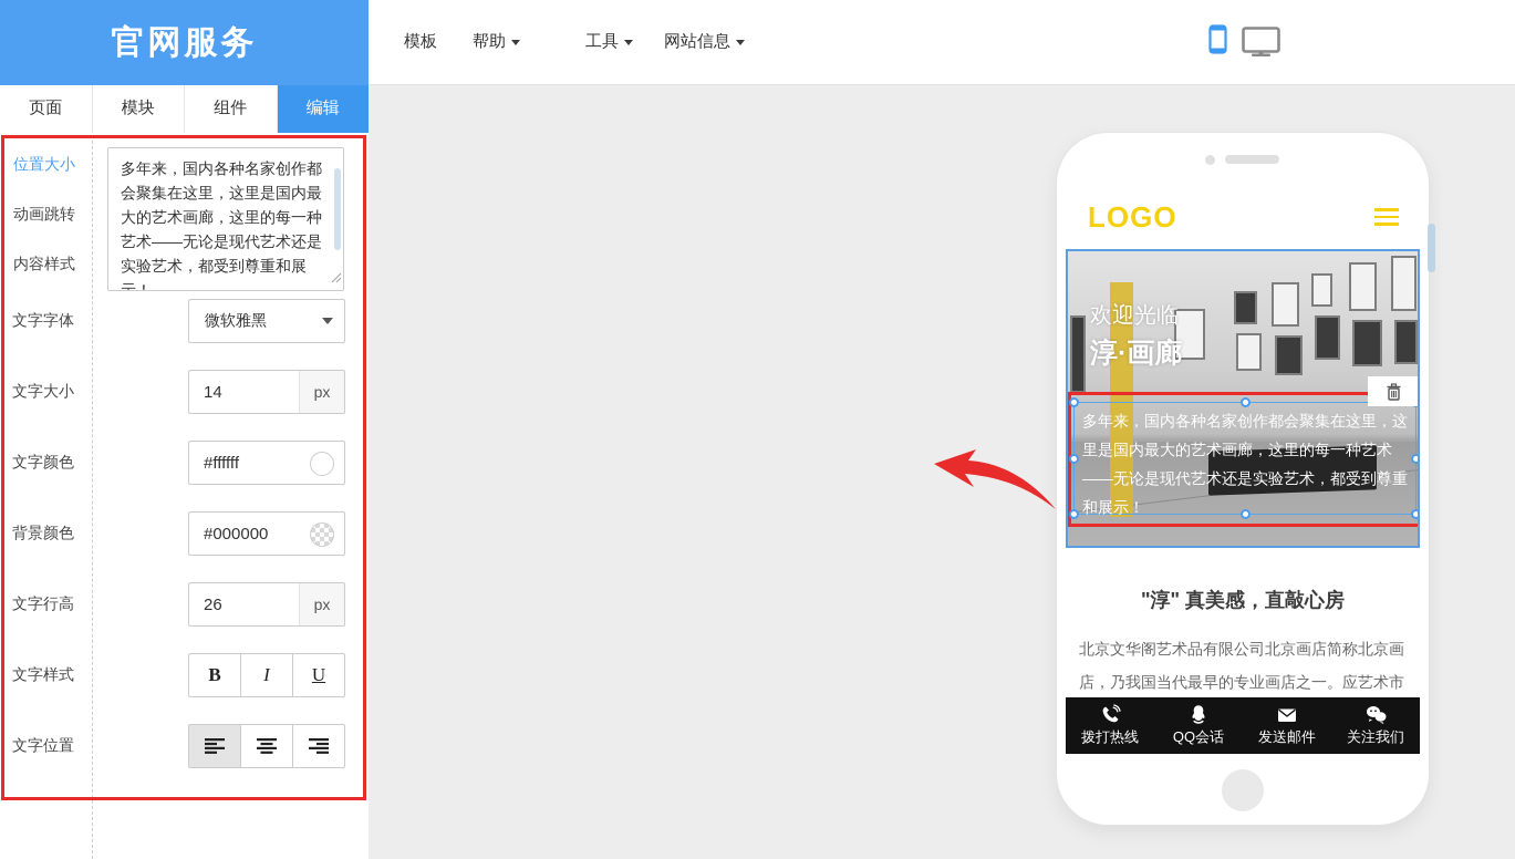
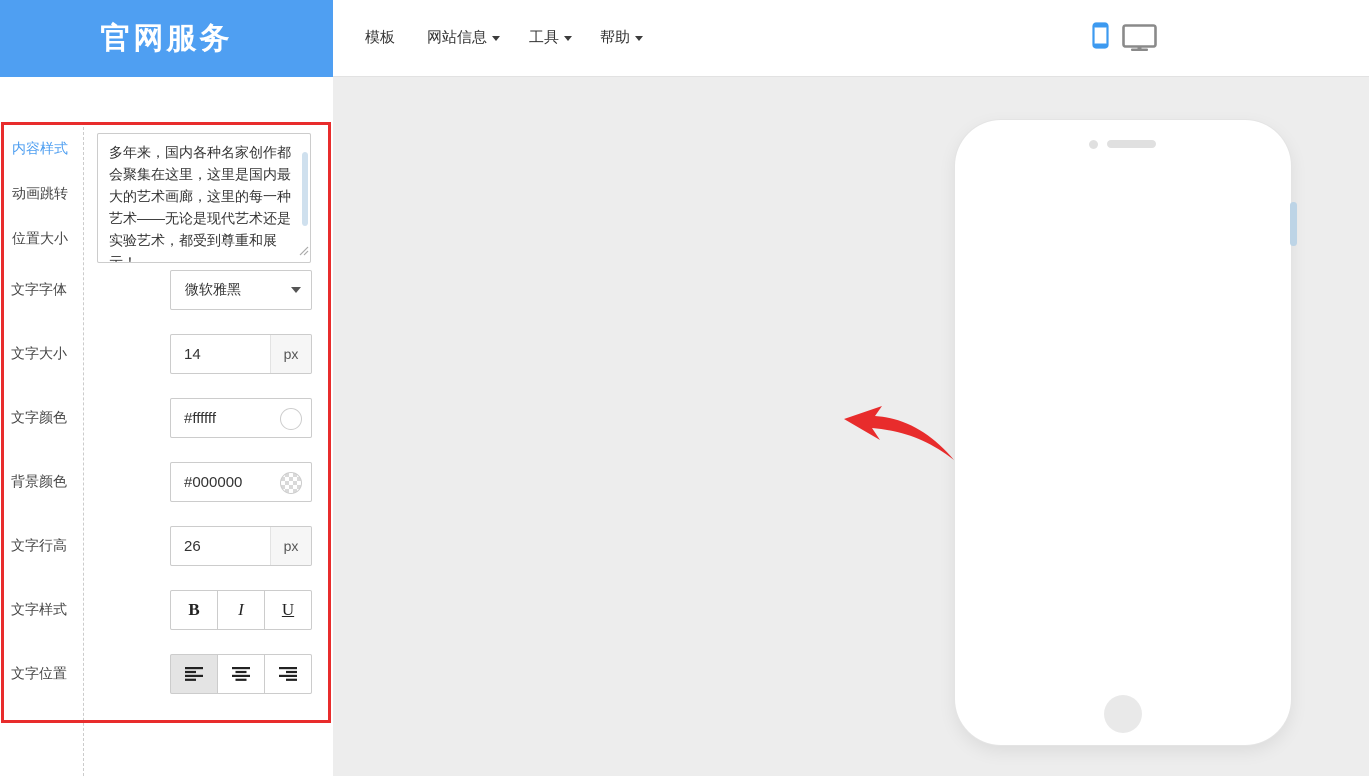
  官网服务
  模板
- 帮助
+ 网站信息
  工具
- 网站信息
+ 帮助
- 页面
- 模块
- 组件
- 编辑
- 位置大小
+ 内容样式
  动画跳转
- 内容样式
+ 位置大小
  文字字体
  微软雅黑
  文字大小
  14
  px
  文字颜色
  #ffffff
  背景颜色
  #000000
  文字行高
  26
  px
  文字样式
  B
  I
  U
  文字位置
- LOGO
- 欢迎光临
- 淳·画廊
- 多年来，国内各种名家创作都会聚集在这里，这里是国内最大的艺术画廊，这里的每一种艺术——无论是现代艺术还是实验艺术，都受到尊重和展示！
- "淳" 真美感，直敲心房
- 北京文华阁艺术品有限公司北京画店简称北京画店，乃我国当代最早的专业画店之一。应艺术市
- 拨打热线
- QQ会话
- 发送邮件
- 关注我们
